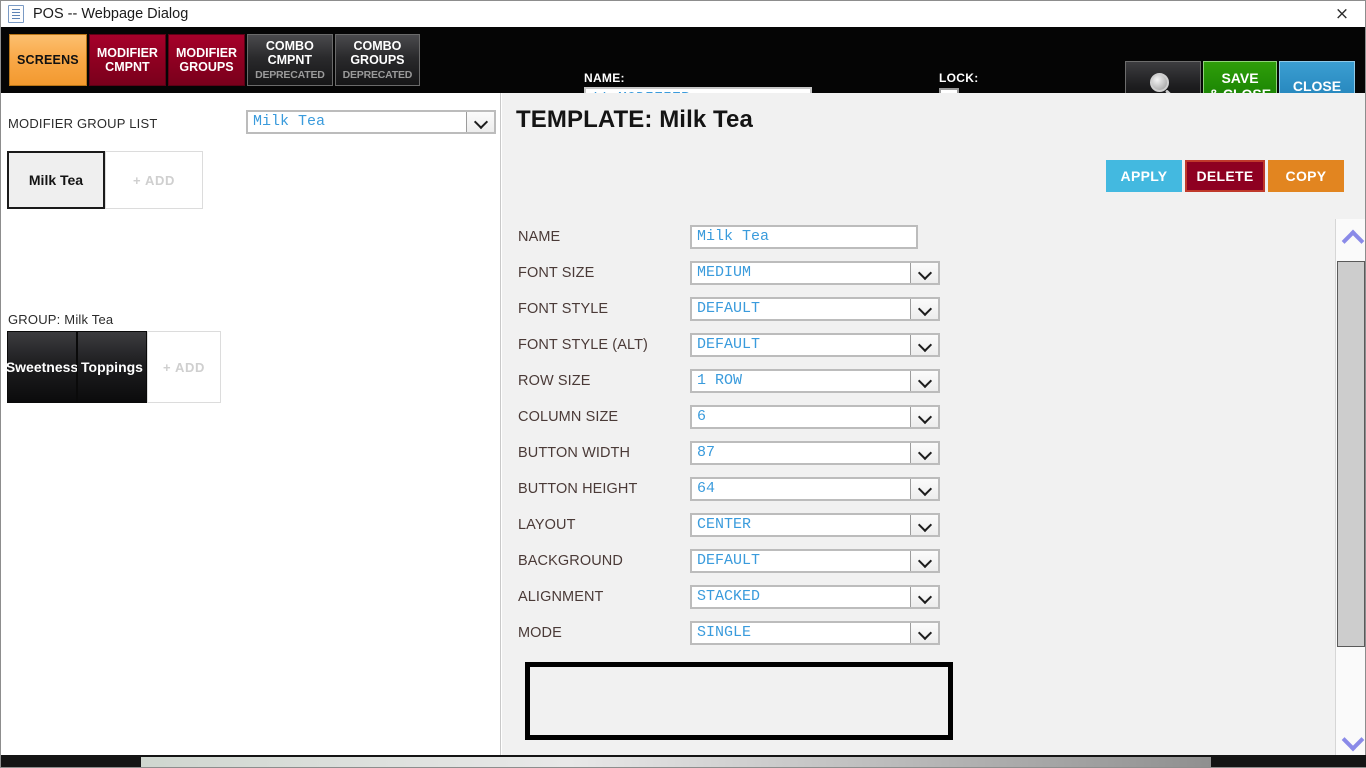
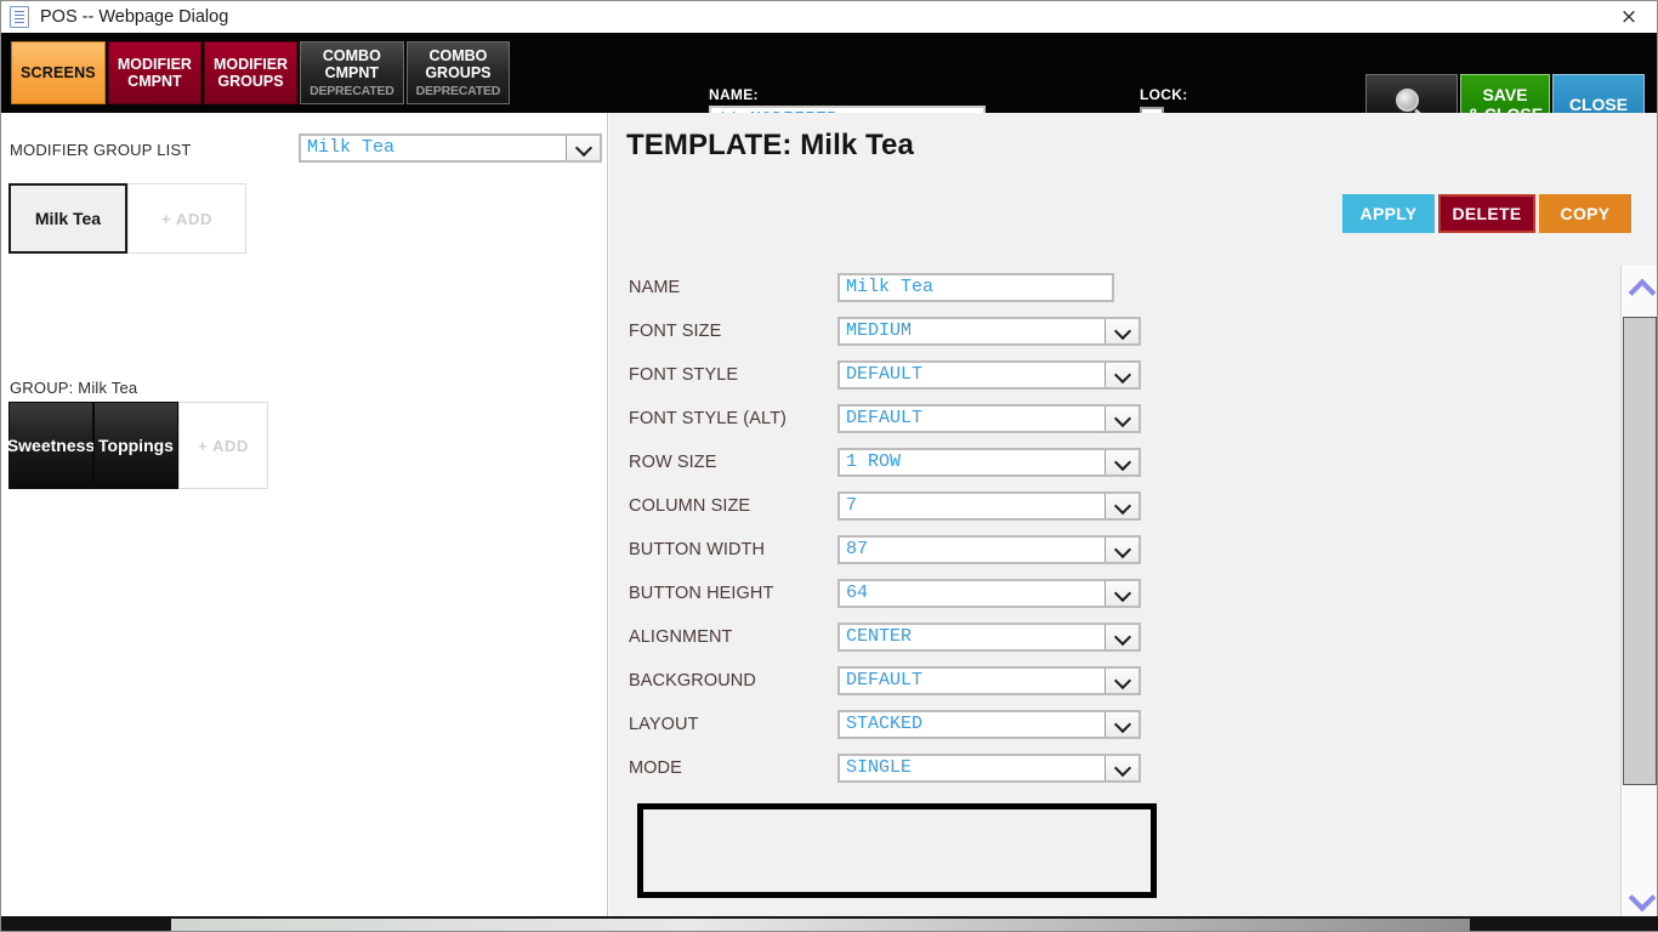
  POS -- Webpage Dialog
  ×
  SCREENS
  MODIFIER
  CMPNT
  MODIFIER
  GROUPS
  COMBO
  CMPNT
  DEPRECATED
  COMBO
  GROUPS
  DEPRECATED
  NAME:
  LOCK:
  SAVE
  CLOSE
  MODIFIER GROUP LIST
  Milk Tea
  Milk Tea
  + ADD
  GROUP: Milk Tea
  Sweetness
  Toppings
  + ADD
  TEMPLATE: Milk Tea
  APPLY
  DELETE
  COPY
  NAME
  Milk Tea
  FONT SIZE
  MEDIUM
  FONT STYLE
  DEFAULT
  FONT STYLE (ALT)
  DEFAULT
  ROW SIZE
  1 ROW
  COLUMN SIZE
- 6
+ 7
  BUTTON WIDTH
  87
  BUTTON HEIGHT
  64
- LAYOUT
+ ALIGNMENT
  CENTER
  BACKGROUND
  DEFAULT
- ALIGNMENT
+ LAYOUT
  STACKED
  MODE
  SINGLE
